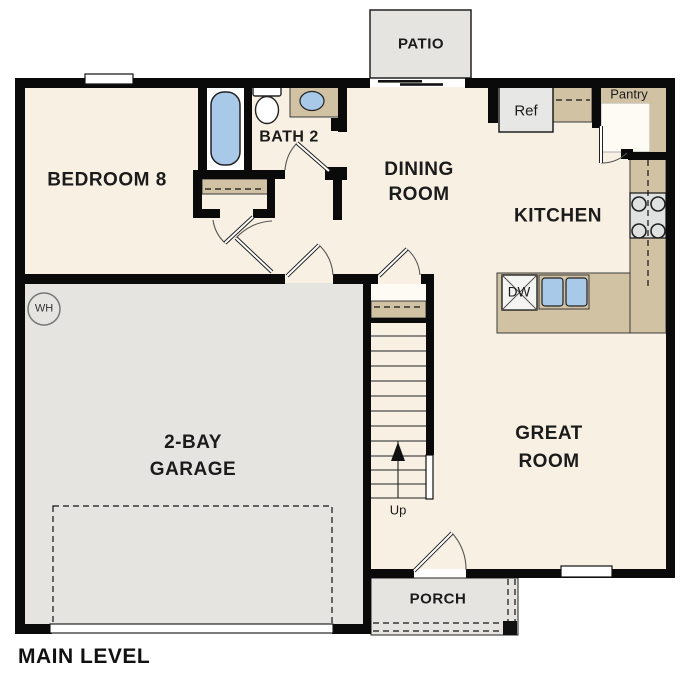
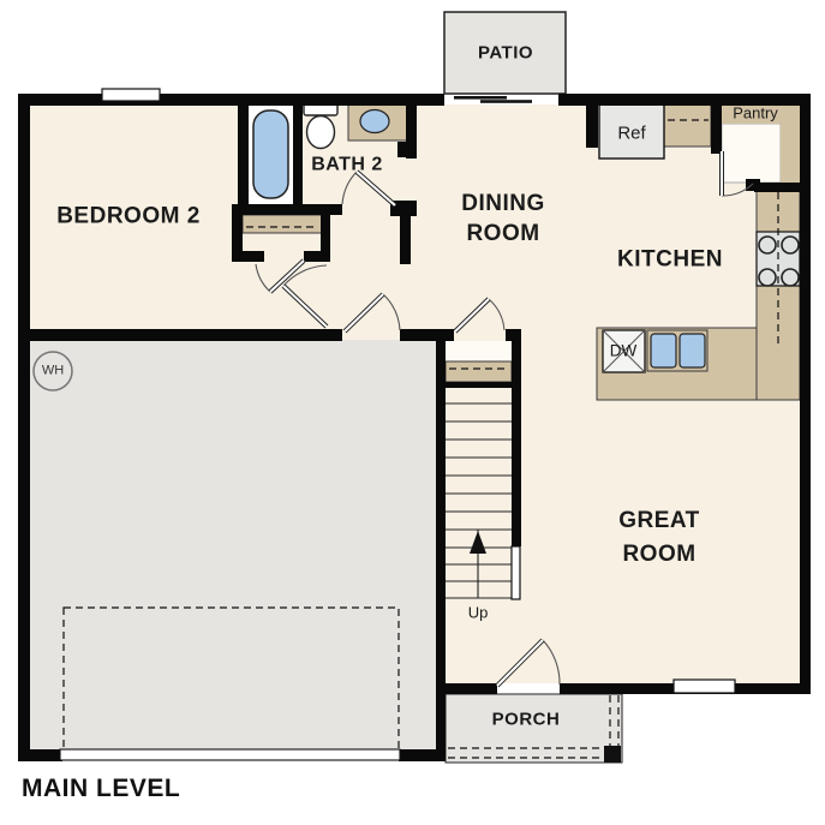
- BEDROOM 8
+ BEDROOM 2
  BATH 2
  DINING
  ROOM
  KITCHEN
  GREAT
  ROOM
- 2-BAY
- GARAGE
  PATIO
  PORCH
  Pantry
  Ref
  DW
  WH
  Up
  MAIN LEVEL
